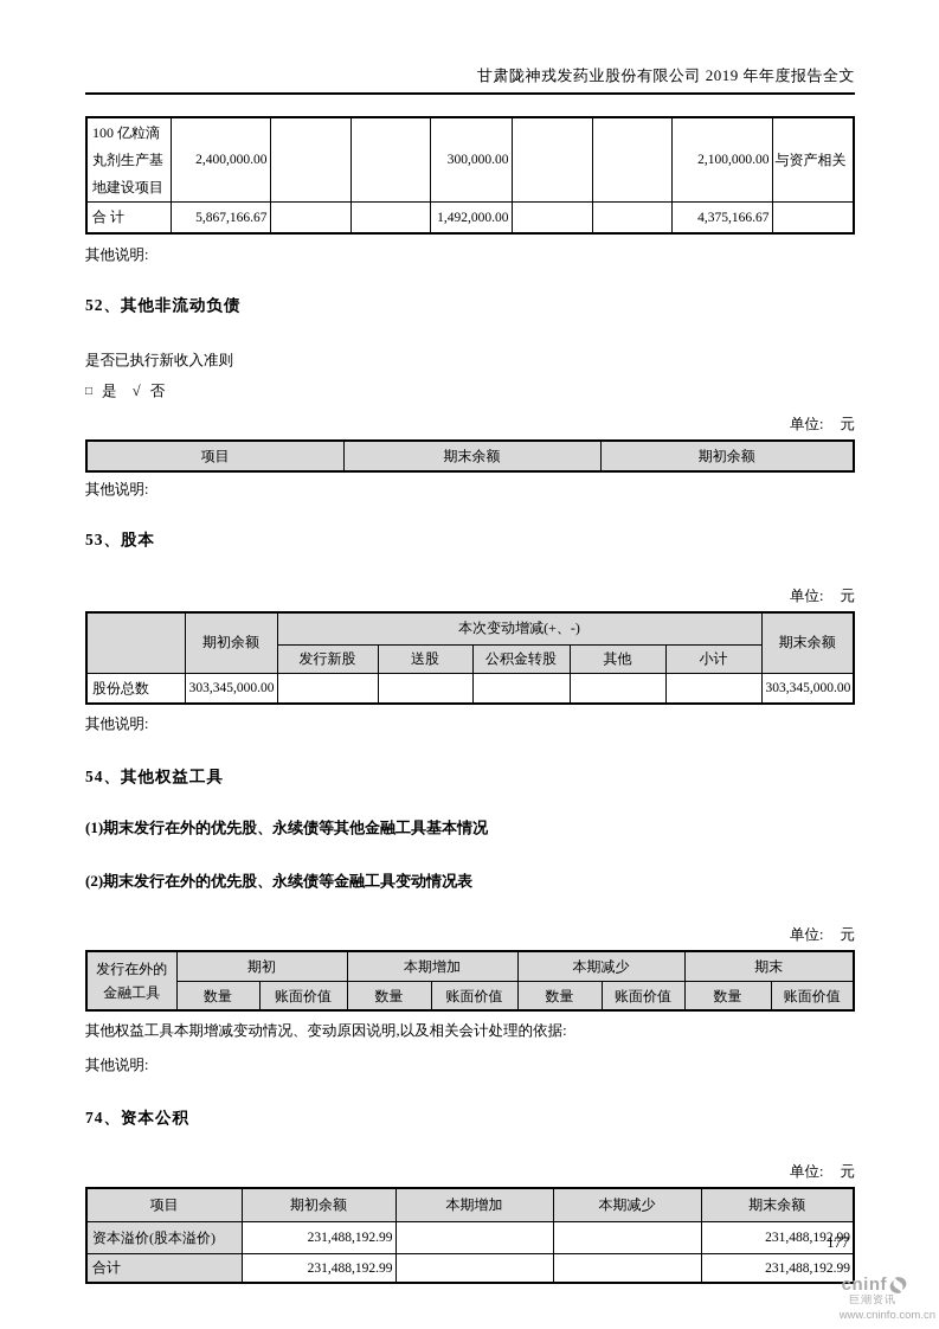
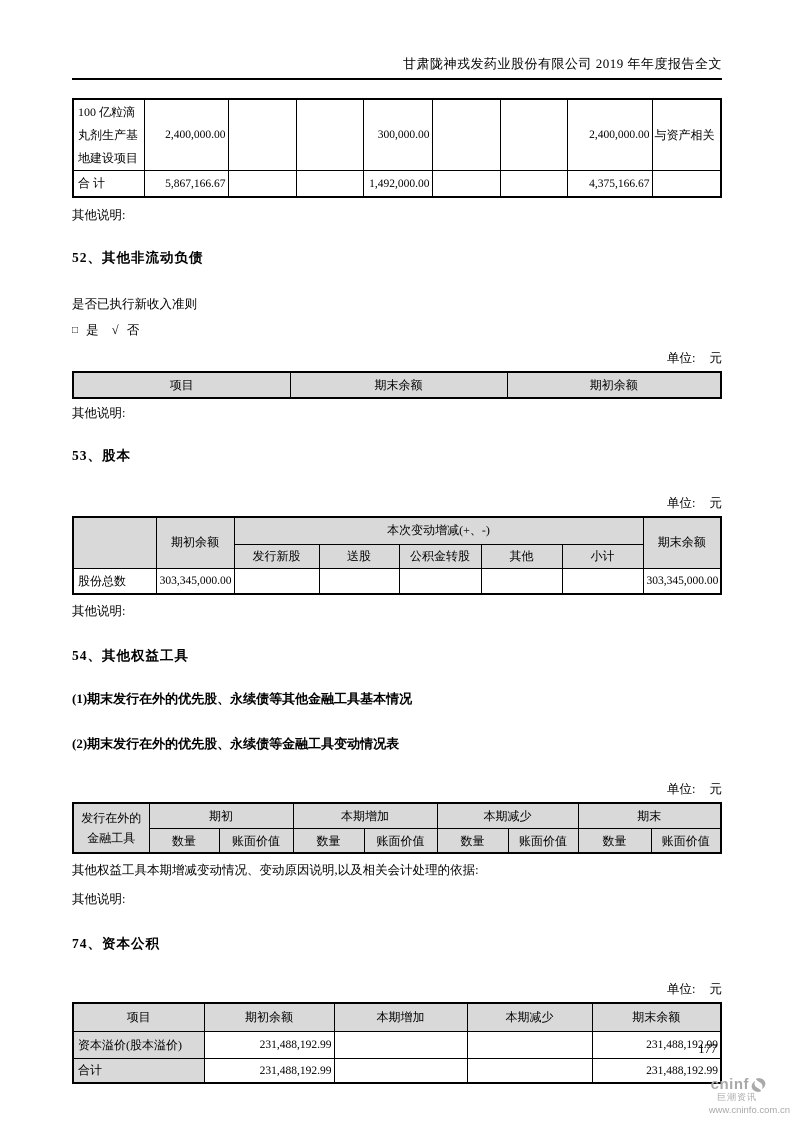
  甘肃陇神戎发药业股份有限公司 2019 年年度报告全文
- 100 亿粒滴丸剂生产基地建设项目	2,400,000.00			300,000.00			2,100,000.00	与资产相关
+ 100 亿粒滴丸剂生产基地建设项目	2,400,000.00			300,000.00			2,400,000.00	与资产相关
  合 计	5,867,166.67			1,492,000.00			4,375,166.67
  其他说明:
  52、其他非流动负债
  是否已执行新收入准则
  □ 是 √ 否
  单位: 元
  项目	期末余额	期初余额
  其他说明:
  53、股本
  单位: 元
  	期初余额	本次变动增减(+、-)	期末余额
  发行新股	送股	公积金转股	其他	小计
  股份总数	303,345,000.00						303,345,000.00
  其他说明:
  54、其他权益工具
  (1)期末发行在外的优先股、永续债等其他金融工具基本情况
  (2)期末发行在外的优先股、永续债等金融工具变动情况表
  单位: 元
  发行在外的金融工具	期初	本期增加	本期减少	期末
  数量	账面价值	数量	账面价值	数量	账面价值	数量	账面价值
  其他权益工具本期增减变动情况、变动原因说明,以及相关会计处理的依据:
  其他说明:
  74、资本公积
  单位: 元
  项目	期初余额	本期增加	本期减少	期末余额
  资本溢价(股本溢价)	231,488,192.99			231,488,192.99
  合计	231,488,192.99			231,488,192.99
  177
  cninf
  巨潮资讯
  www.cninfo.com.cn
